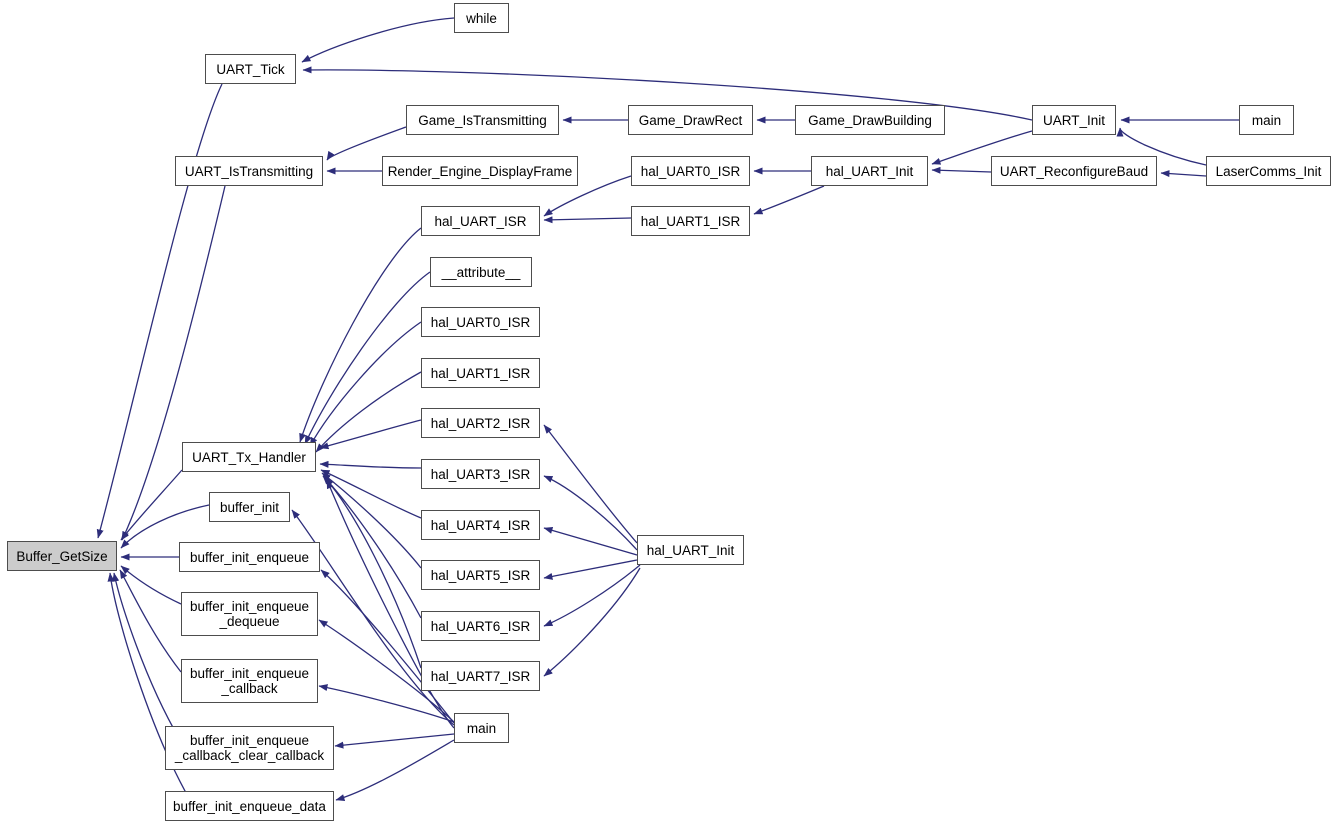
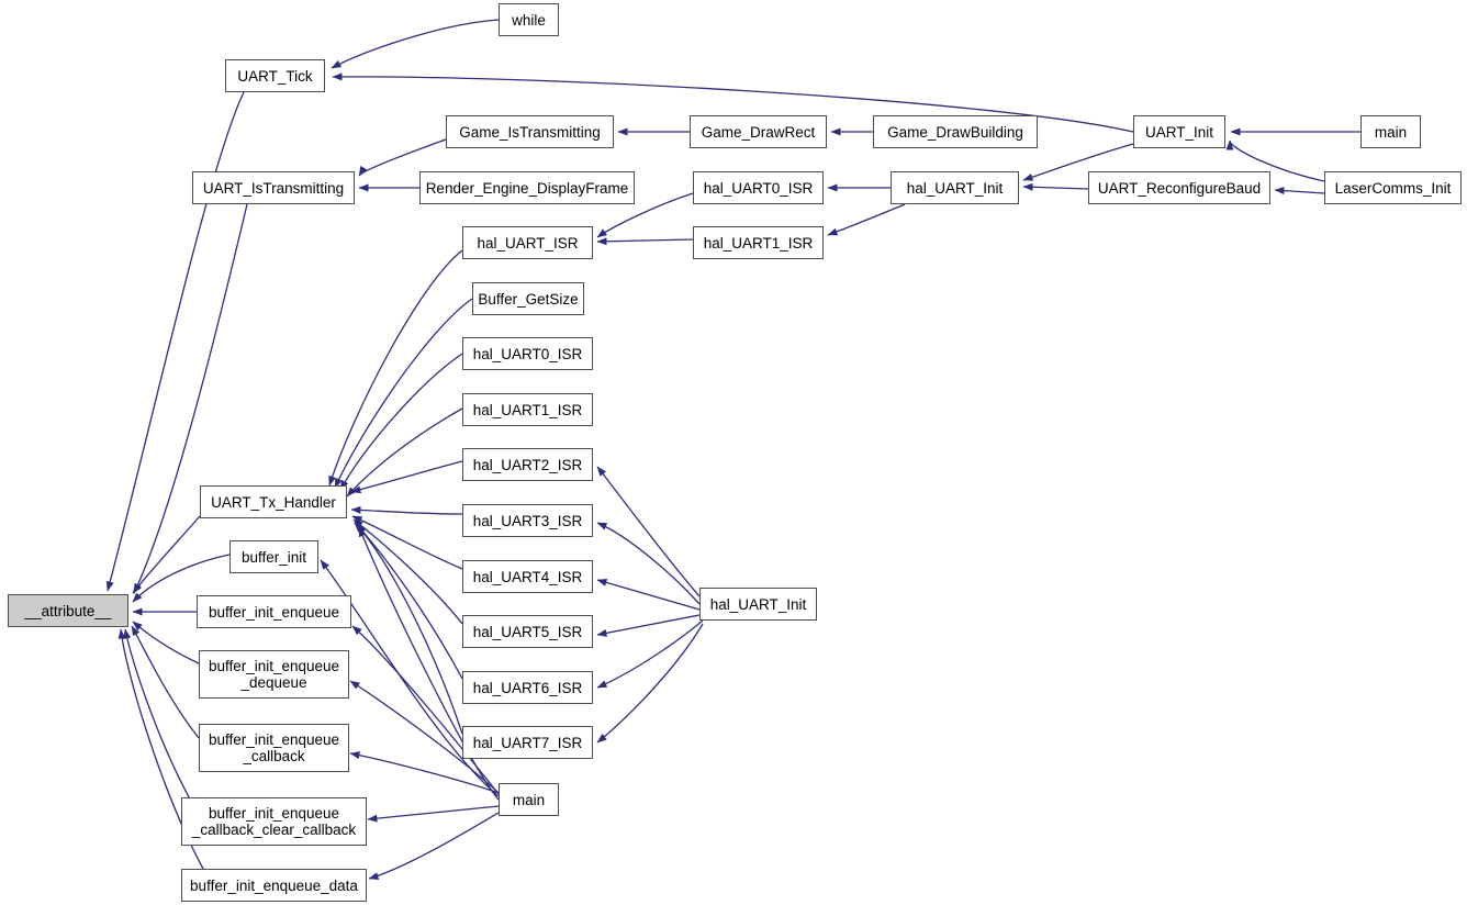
  while
  UART_Tick
  Game_IsTransmitting
  Game_DrawRect
  Game_DrawBuilding
  UART_Init
  main
  UART_IsTransmitting
  Render_Engine_DisplayFrame
  hal_UART0_ISR
  hal_UART_Init
  UART_ReconfigureBaud
  LaserComms_Init
  hal_UART_ISR
  hal_UART1_ISR
- __attribute__
+ Buffer_GetSize
  hal_UART0_ISR
  hal_UART1_ISR
  hal_UART2_ISR
  UART_Tx_Handler
  hal_UART3_ISR
  buffer_init
  hal_UART4_ISR
- Buffer_GetSize
+ __attribute__
  hal_UART_Init
  buffer_init_enqueue
  hal_UART5_ISR
  buffer_init_enqueue
  _dequeue
  hal_UART6_ISR
  hal_UART7_ISR
  buffer_init_enqueue
  _callback
  main
  buffer_init_enqueue
  _callback_clear_callback
  buffer_init_enqueue_data
